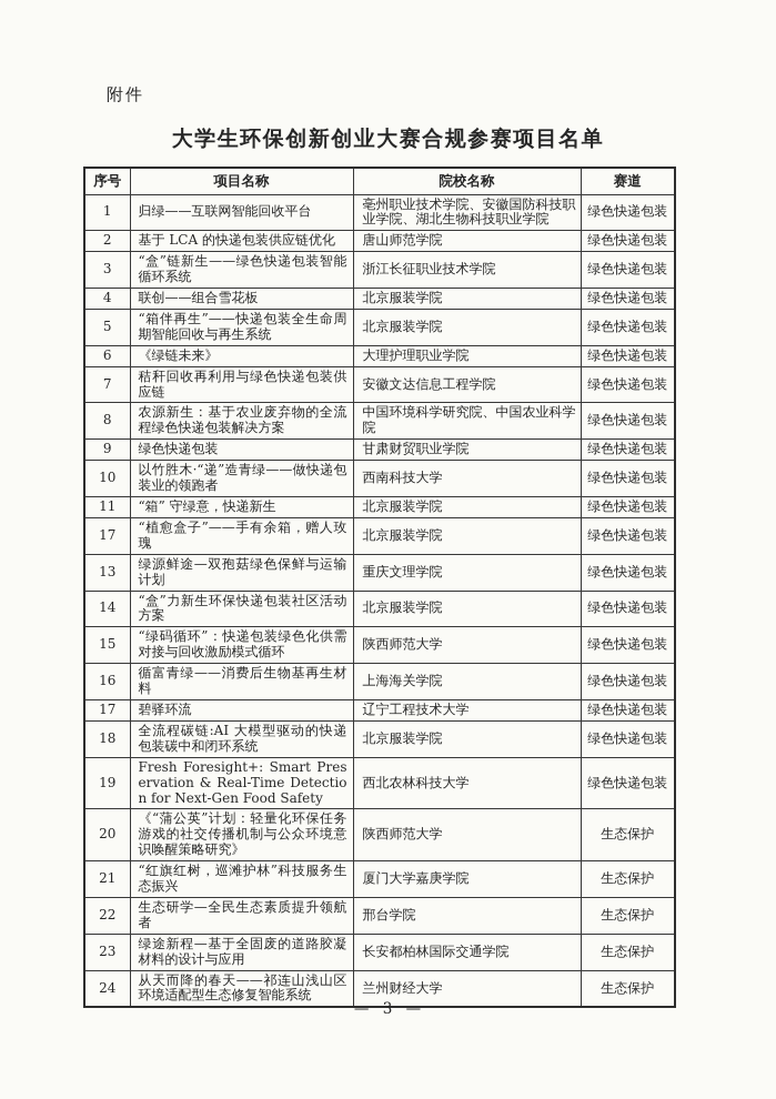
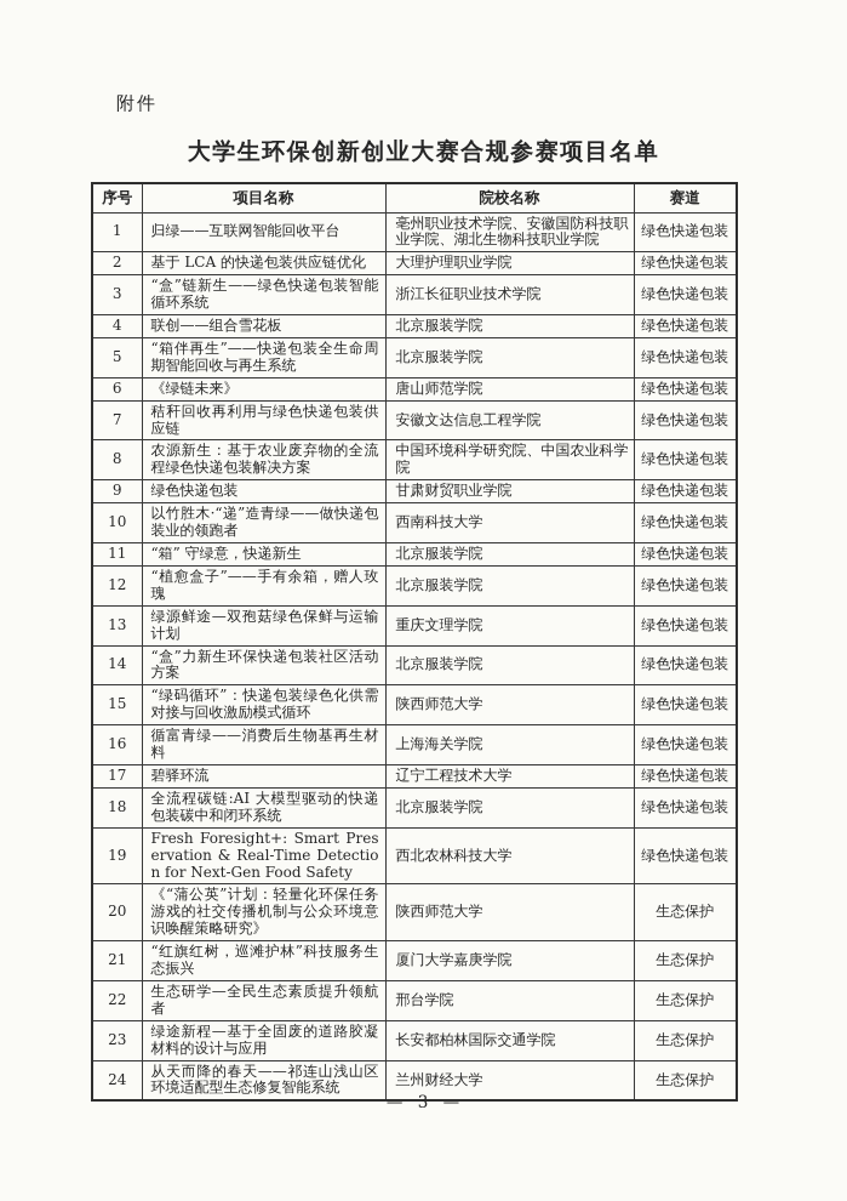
  附件
  大学生环保创新创业大赛合规参赛项目名单
  序号	项目名称	院校名称	赛道
  1	归绿——互联网智能回收平台	亳州职业技术学院、安徽国防科技职业学院、湖北生物科技职业学院	绿色快递包装
- 2	基于 LCA 的快递包装供应链优化	唐山师范学院	绿色快递包装
+ 2	基于 LCA 的快递包装供应链优化	大理护理职业学院	绿色快递包装
  3	“盒”链新生——绿色快递包装智能循环系统	浙江长征职业技术学院	绿色快递包装
  4	联创——组合雪花板	北京服装学院	绿色快递包装
  5	“箱伴再生”——快递包装全生命周期智能回收与再生系统	北京服装学院	绿色快递包装
- 6	《绿链未来》	大理护理职业学院	绿色快递包装
+ 6	《绿链未来》	唐山师范学院	绿色快递包装
  7	秸秆回收再利用与绿色快递包装供应链	安徽文达信息工程学院	绿色快递包装
  8	农源新生：基于农业废弃物的全流程绿色快递包装解决方案	中国环境科学研究院、中国农业科学院	绿色快递包装
  9	绿色快递包装	甘肃财贸职业学院	绿色快递包装
  10	以竹胜木·“递”造青绿——做快递包装业的领跑者	西南科技大学	绿色快递包装
  11	“箱” 守绿意，快递新生	北京服装学院	绿色快递包装
- 17	“植愈盒子”——手有余箱，赠人玫瑰	北京服装学院	绿色快递包装
+ 12	“植愈盒子”——手有余箱，赠人玫瑰	北京服装学院	绿色快递包装
  13	绿源鲜途—双孢菇绿色保鲜与运输计划	重庆文理学院	绿色快递包装
  14	“盒”力新生环保快递包装社区活动方案	北京服装学院	绿色快递包装
  15	“绿码循环”：快递包装绿色化供需对接与回收激励模式循环	陕西师范大学	绿色快递包装
  16	循富青绿——消费后生物基再生材料	上海海关学院	绿色快递包装
  17	碧驿环流	辽宁工程技术大学	绿色快递包装
  18	全流程碳链:AI 大模型驱动的快递包装碳中和闭环系统	北京服装学院	绿色快递包装
  19	Fresh Foresight+: Smart Preservation & Real-Time Detection for Next-Gen Food Safety	西北农林科技大学	绿色快递包装
  20	《“蒲公英”计划：轻量化环保任务游戏的社交传播机制与公众环境意识唤醒策略研究》	陕西师范大学	生态保护
  21	“红旗红树，巡滩护林”科技服务生态振兴	厦门大学嘉庚学院	生态保护
  22	生态研学—全民生态素质提升领航者	邢台学院	生态保护
  23	绿途新程—基于全固废的道路胶凝材料的设计与应用	长安都柏林国际交通学院	生态保护
  24	从天而降的春天——祁连山浅山区环境适配型生态修复智能系统	兰州财经大学	生态保护
  — 3 —
